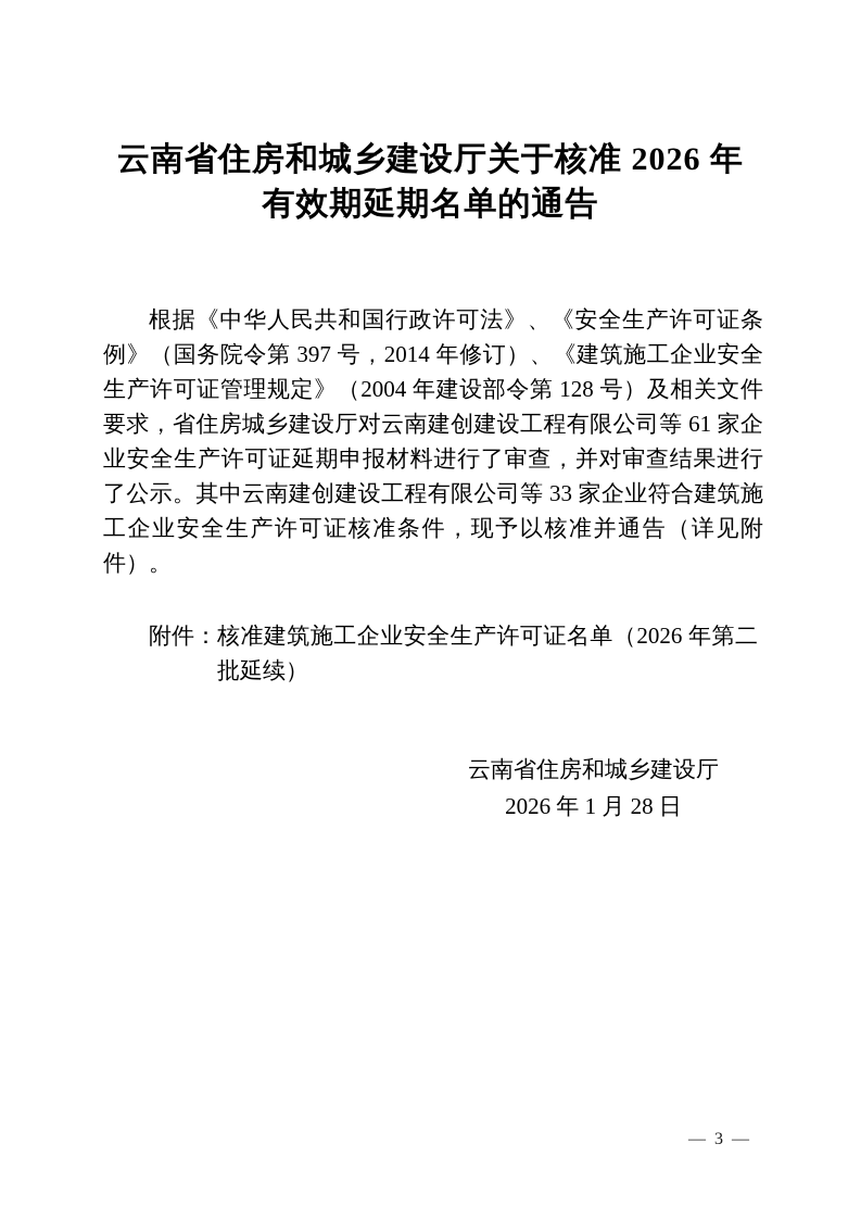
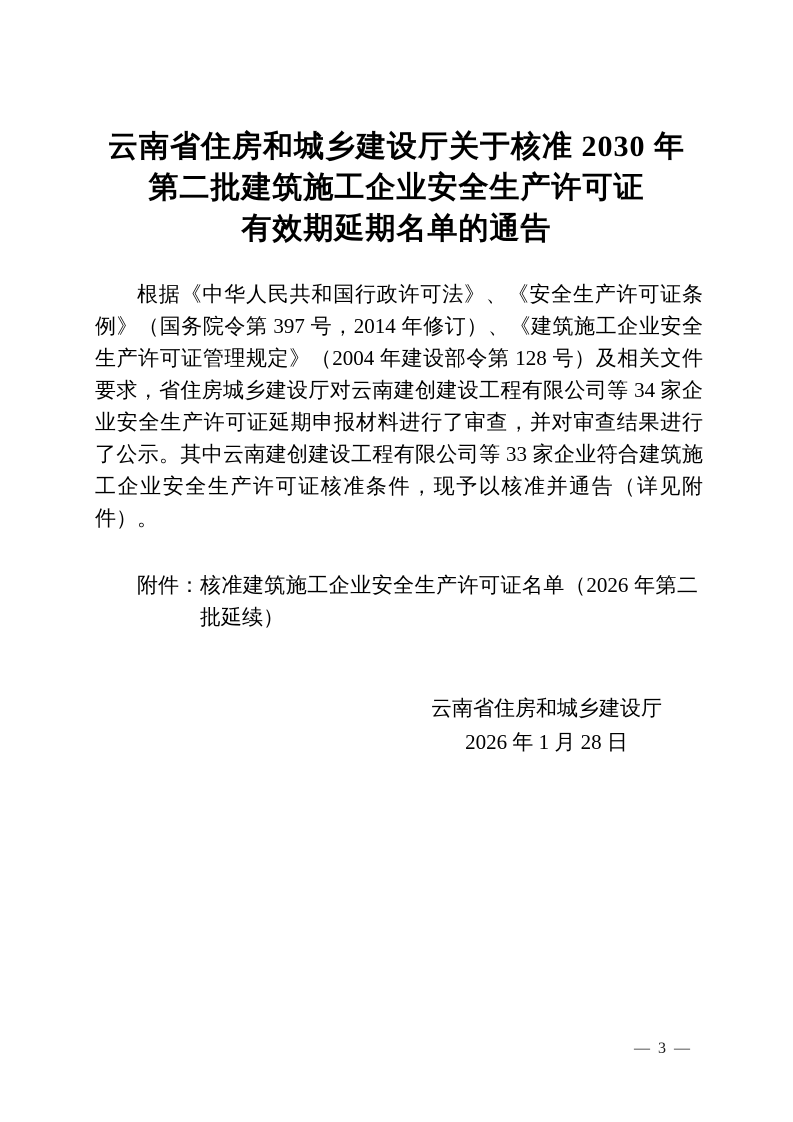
- 云南省住房和城乡建设厅关于核准 2026 年
+ 云南省住房和城乡建设厅关于核准 2030 年
+ 第二批建筑施工企业安全生产许可证
  有效期延期名单的通告
- 根据《中华人民共和国行政许可法》、《安全生产许可证条例》（国务院令第 397 号，2014 年修订）、《建筑施工企业安全生产许可证管理规定》（2004 年建设部令第 128 号）及相关文件要求，省住房城乡建设厅对云南建创建设工程有限公司等 61 家企业安全生产许可证延期申报材料进行了审查，并对审查结果进行了公示。其中云南建创建设工程有限公司等 33 家企业符合建筑施工企业安全生产许可证核准条件，现予以核准并通告（详见附件）。
+ 根据《中华人民共和国行政许可法》、《安全生产许可证条例》（国务院令第 397 号，2014 年修订）、《建筑施工企业安全生产许可证管理规定》（2004 年建设部令第 128 号）及相关文件要求，省住房城乡建设厅对云南建创建设工程有限公司等 34 家企业安全生产许可证延期申报材料进行了审查，并对审查结果进行了公示。其中云南建创建设工程有限公司等 33 家企业符合建筑施工企业安全生产许可证核准条件，现予以核准并通告（详见附件）。
  附件：
  核准建筑施工企业安全生产许可证名单（2026 年第二批延续）
  云南省住房和城乡建设厅
  2026 年 1 月 28 日
  — 3 —
